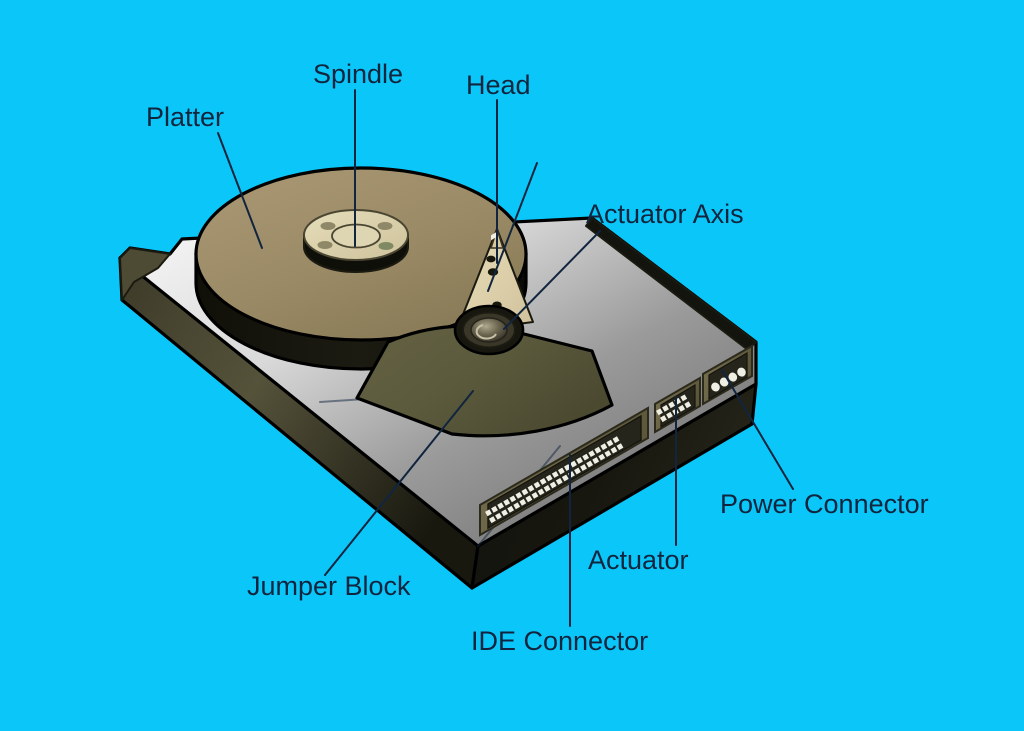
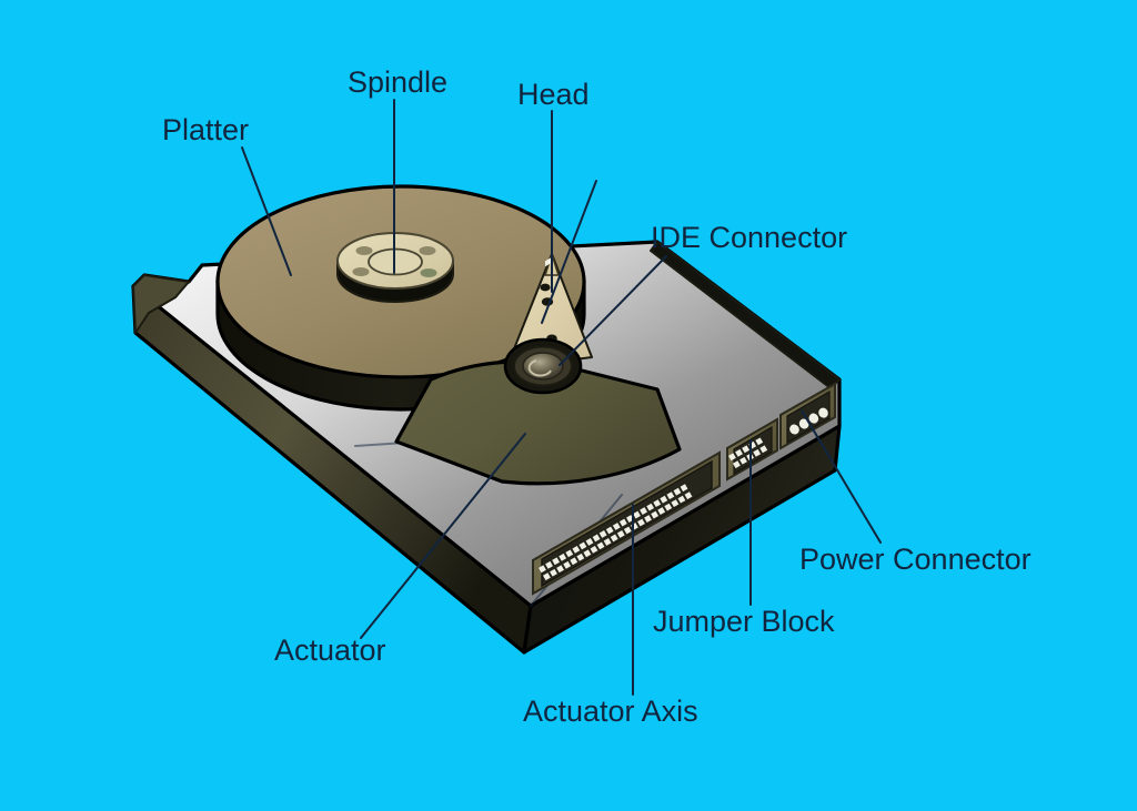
  Platter
  Spindle
  Head
- Actuator Axis
+ IDE Connector
  Power Connector
- Actuator
+ Jumper Block
- IDE Connector
+ Actuator Axis
- Jumper Block
+ Actuator
